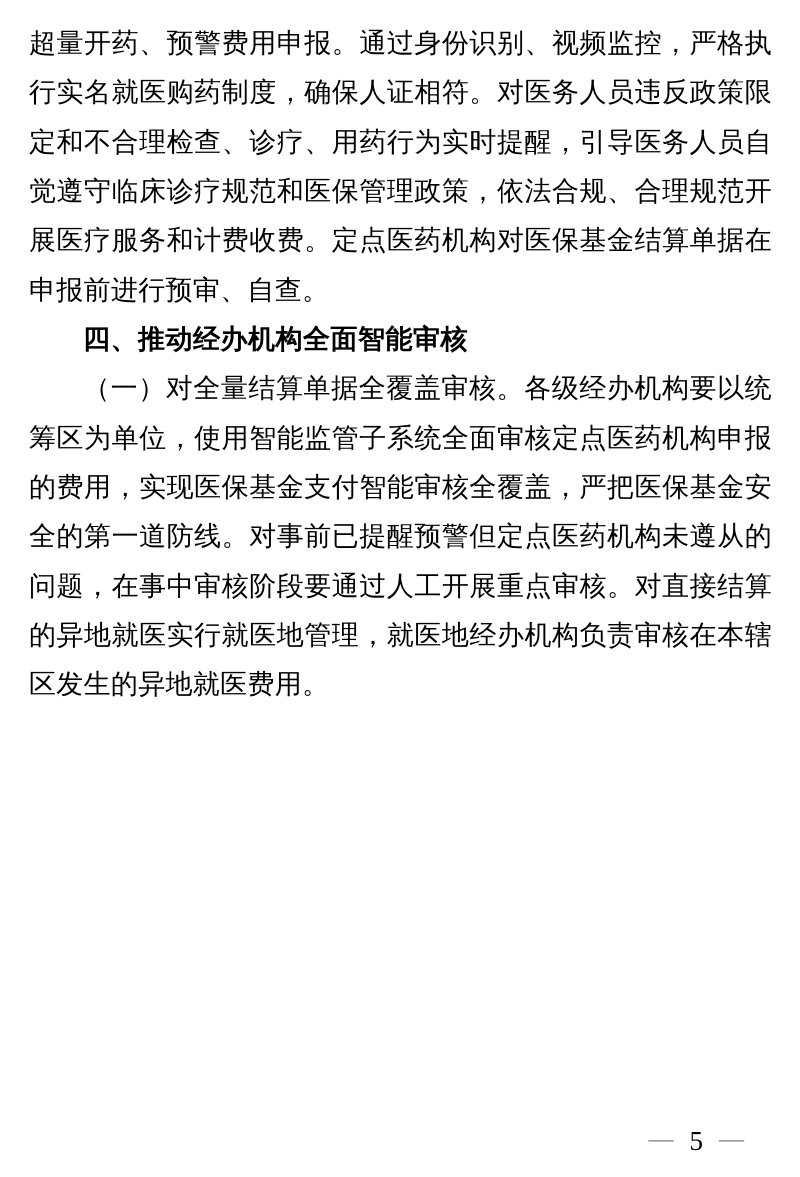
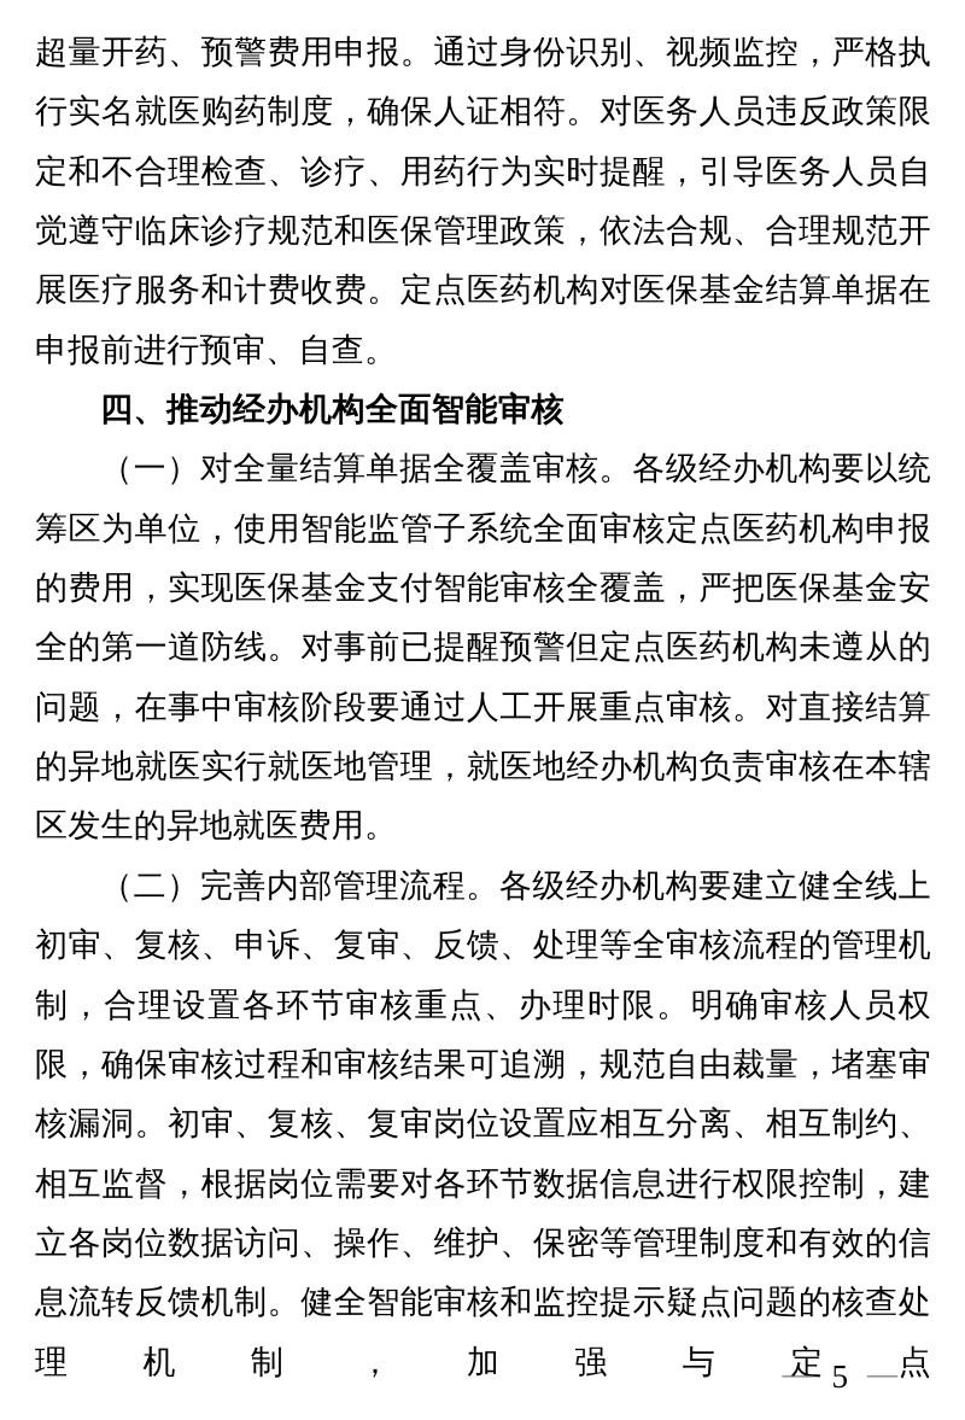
  超量开药、预警费用申报。通过身份识别、视频监控，严格执行实名就医购药制度，确保人证相符。对医务人员违反政策限定和不合理检查、诊疗、用药行为实时提醒，引导医务人员自觉遵守临床诊疗规范和医保管理政策，依法合规、合理规范开展医疗服务和计费收费。定点医药机构对医保基金结算单据在申报前进行预审、自查。
  四、推动经办机构全面智能审核
  （一）对全量结算单据全覆盖审核。各级经办机构要以统筹区为单位，使用智能监管子系统全面审核定点医药机构申报的费用，实现医保基金支付智能审核全覆盖，严把医保基金安全的第一道防线。对事前已提醒预警但定点医药机构未遵从的问题，在事中审核阶段要通过人工开展重点审核。对直接结算的异地就医实行就医地管理，就医地经办机构负责审核在本辖区发生的异地就医费用。
+ （二）完善内部管理流程。各级经办机构要建立健全线上初审、复核、申诉、复审、反馈、处理等全审核流程的管理机制，合理设置各环节审核重点、办理时限。明确审核人员权限，确保审核过程和审核结果可追溯，规范自由裁量，堵塞审核漏洞。初审、复核、复审岗位设置应相互分离、相互制约、相互监督，根据岗位需要对各环节数据信息进行权限控制，建立各岗位数据访问、操作、维护、保密等管理制度和有效的信息流转反馈机制。健全智能审核和监控提示疑点问题的核查处理机制，加强与定点
  —
  5
  —
